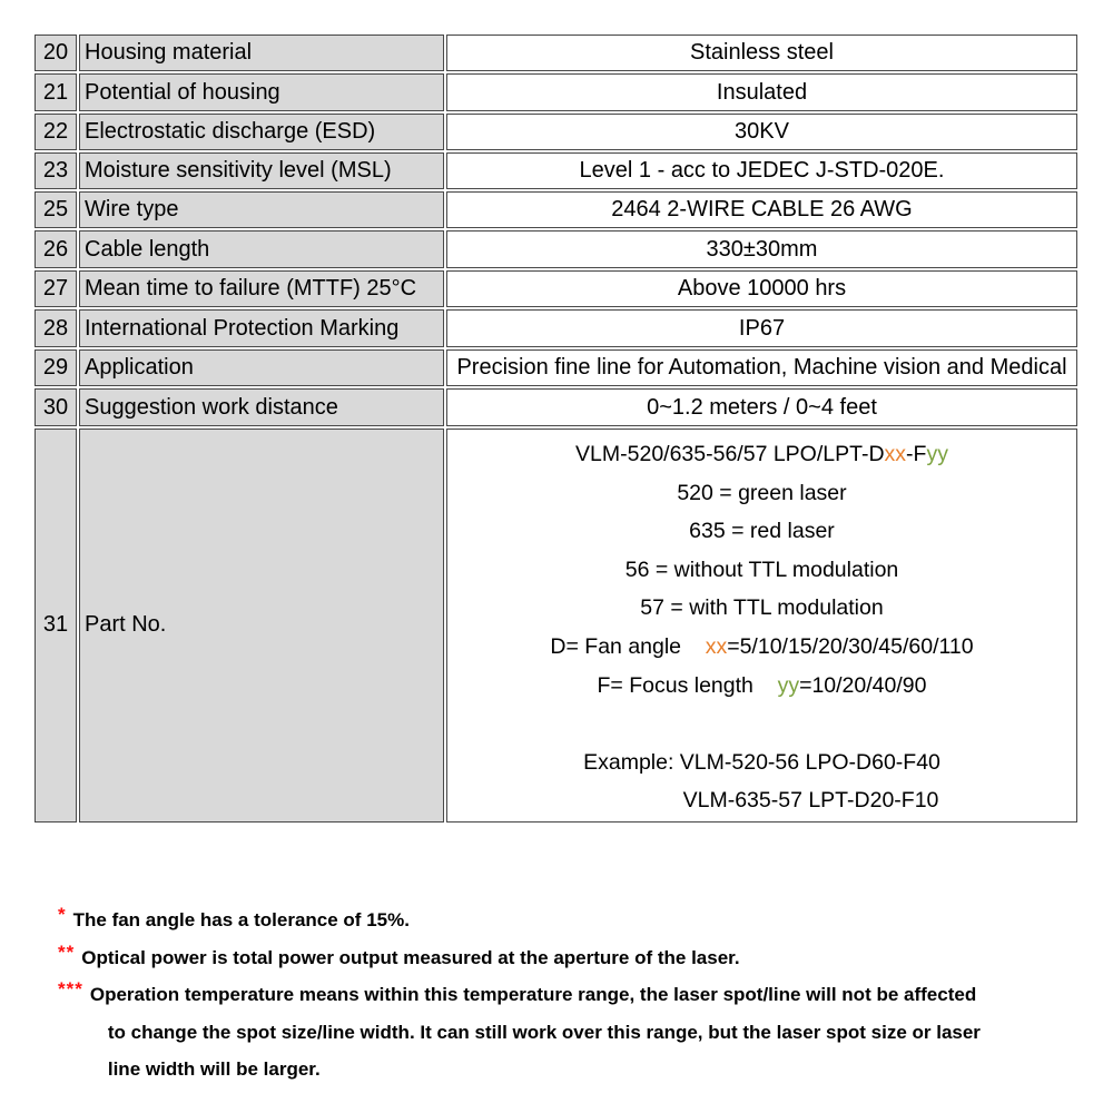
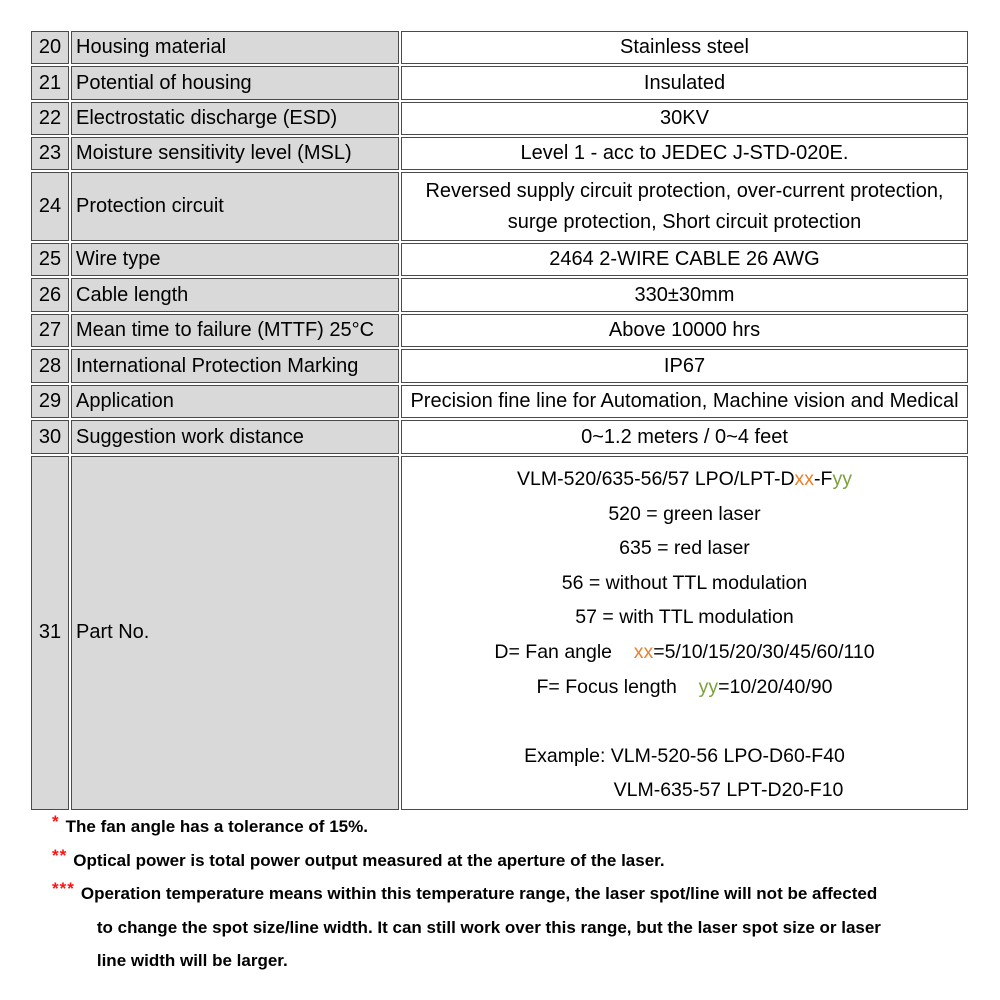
  20	Housing material	Stainless steel
  21	Potential of housing	Insulated
  22	Electrostatic discharge (ESD)	30KV
  23	Moisture sensitivity level (MSL)	Level 1 - acc to JEDEC J-STD-020E.
+ 24	Protection circuit	Reversed supply circuit protection, over-current protection, surge protection, Short circuit protection
  25	Wire type	2464 2-WIRE CABLE 26 AWG
  26	Cable length	330±30mm
  27	Mean time to failure (MTTF) 25°C	Above 10000 hrs
  28	International Protection Marking	IP67
  29	Application	Precision fine line for Automation, Machine vision and Medical
  30	Suggestion work distance	0~1.2 meters / 0~4 feet
  31	Part No.	VLM-520/635-56/57 LPO/LPT-Dxx-Fyy 520 = green laser 635 = red laser 56 = without TTL modulation 57 = with TTL modulation D= Fan angle xx=5/10/15/20/30/45/60/110 F= Focus length yy=10/20/40/90 Example: VLM-520-56 LPO-D60-F40 VLM-635-57 LPT-D20-F10
  *
  The fan angle has a tolerance of 15%.
  **
  Optical power is total power output measured at the aperture of the laser.
  ***
  Operation temperature means within this temperature range, the laser spot/line will not be affected
  to change the spot size/line width. It can still work over this range, but the laser spot size or laser
  line width will be larger.
